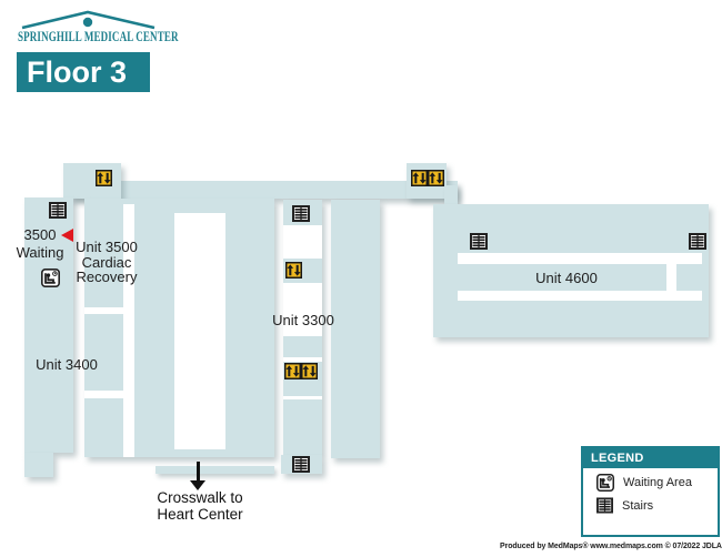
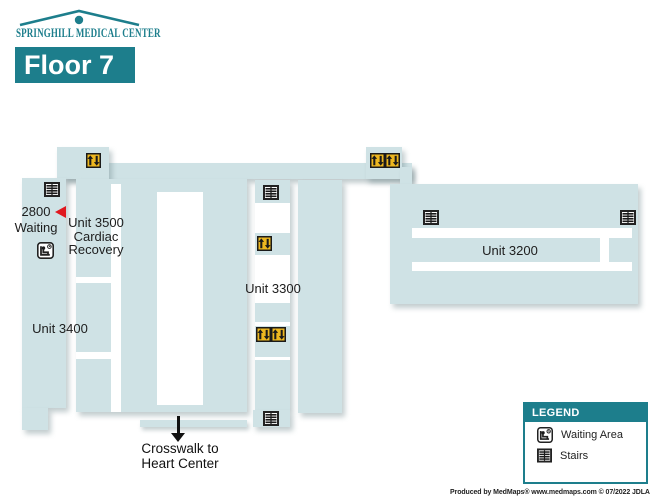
  SPRINGHILL MEDICAL CENTER
- Floor 3
+ Floor 7
- 3500
+ 2800
  Waiting
  Unit 3500
  Cardiac
  Recovery
  Unit 3400
  Unit 3300
- Unit 4600
+ Unit 3200
  Crosswalk to
  Heart Center
  LEGEND
  Waiting Area
  Stairs
